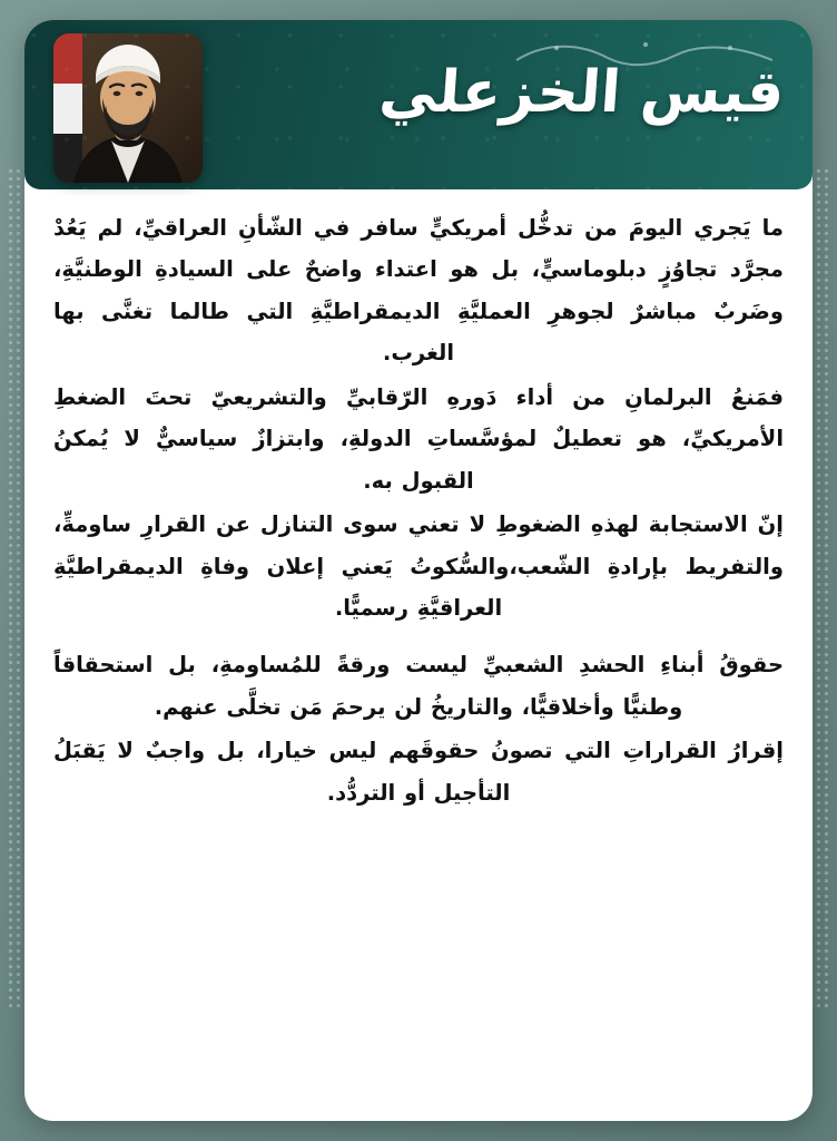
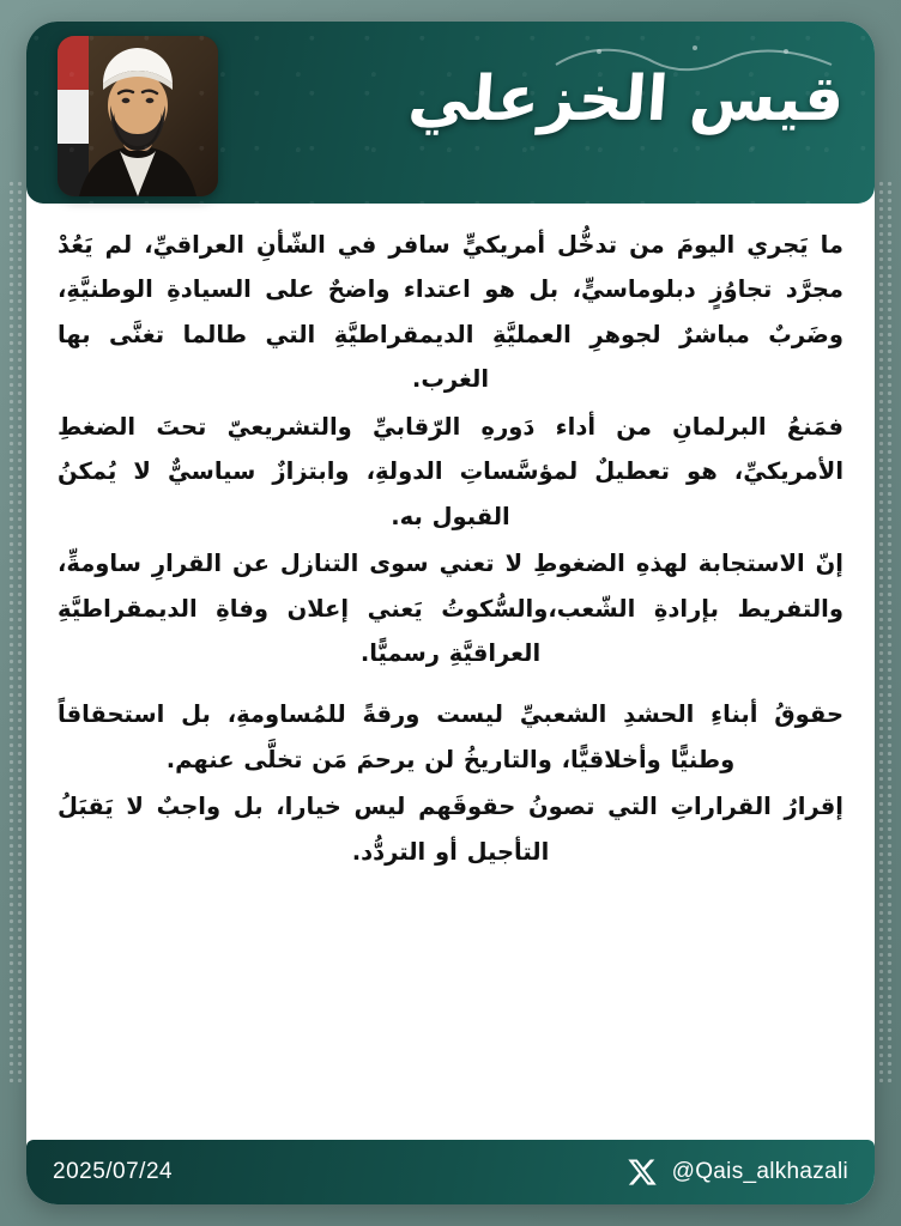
  ما يَجري اليومَ من تدخُّل أمريكيٍّ سافر في الشّأنِ العراقيِّ، لم يَعُدْ مجرَّد تجاوُزٍ دبلوماسيٍّ، بل هو اعتداء واضحٌ على السيادةِ الوطنيَّةِ، وضَربٌ مباشرٌ لجوهرِ العمليَّةِ الديمقراطيَّةِ التي طالما تغنَّى بها الغرب.
  فمَنعُ البرلمانِ من أداء دَورهِ الرّقابيِّ والتشريعيّ تحتَ الضغطِ الأمريكيِّ، هو تعطيلٌ لمؤسَّساتِ الدولةِ، وابتزازٌ سياسيٌّ لا يُمكنُ القبول به.
  إنّ الاستجابة لهذهِ الضغوطِ لا تعني سوى التنازل عن القرارِ ساومةِّ، والتفريط بإرادةِ الشّعب،والسُّكوتُ يَعني إعلان وفاةِ الديمقراطيَّةِ العراقيَّةِ رسميًّا.
  حقوقُ أبناءِ الحشدِ الشعبيِّ ليست ورقةً للمُساومةِ، بل استحقاقاً وطنيًّا وأخلاقيًّا، والتاريخُ لن يرحمَ مَن تخلَّى عنهم.
  إقرارُ القراراتِ التي تصونُ حقوقَهم ليس خيارا، بل واجبٌ لا يَقبَلُ التأجيل أو التردُّد.
+ @Qais_alkhazali
+ 2025/07/24
